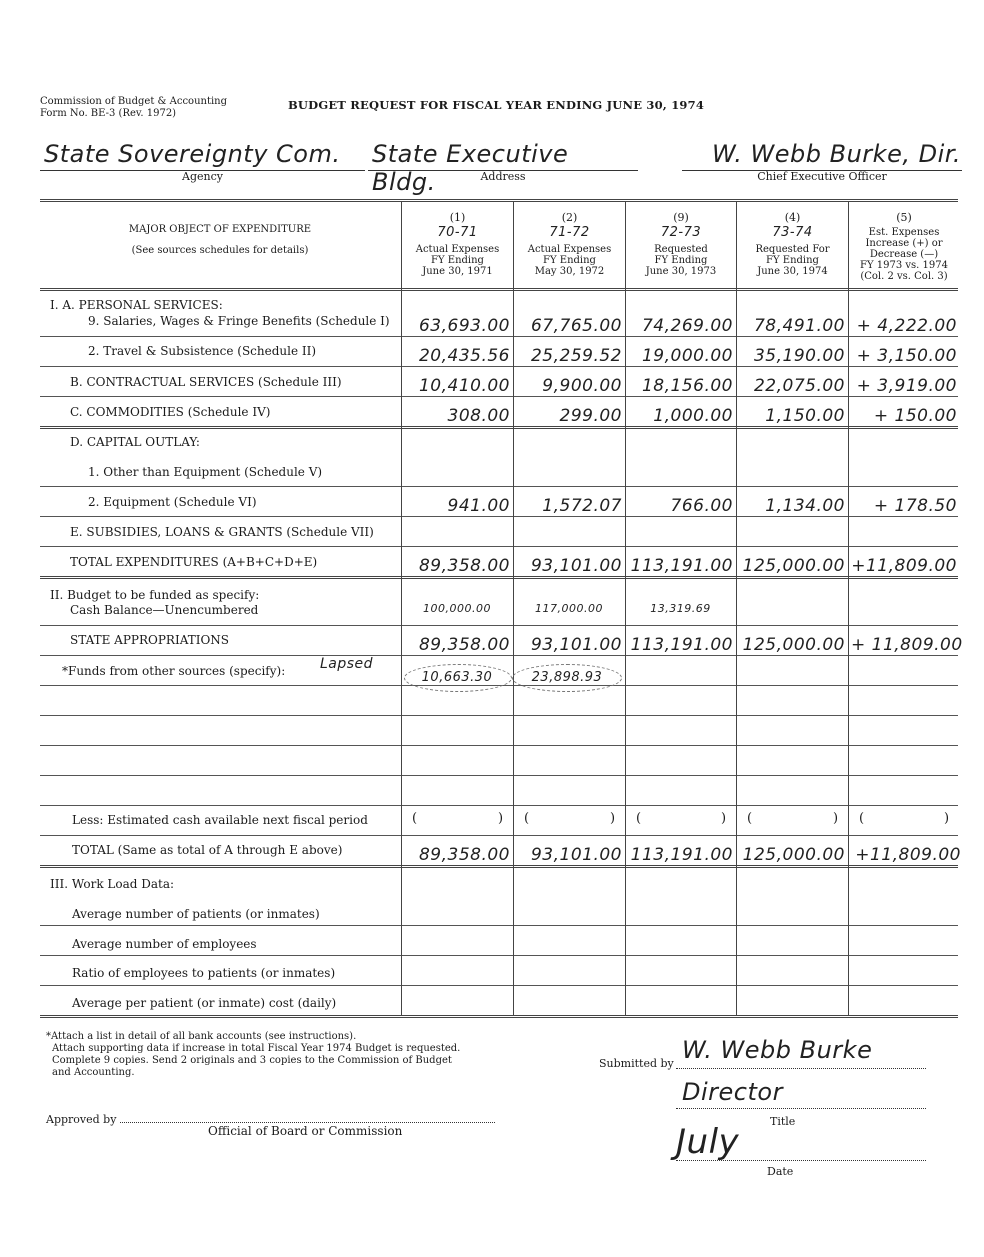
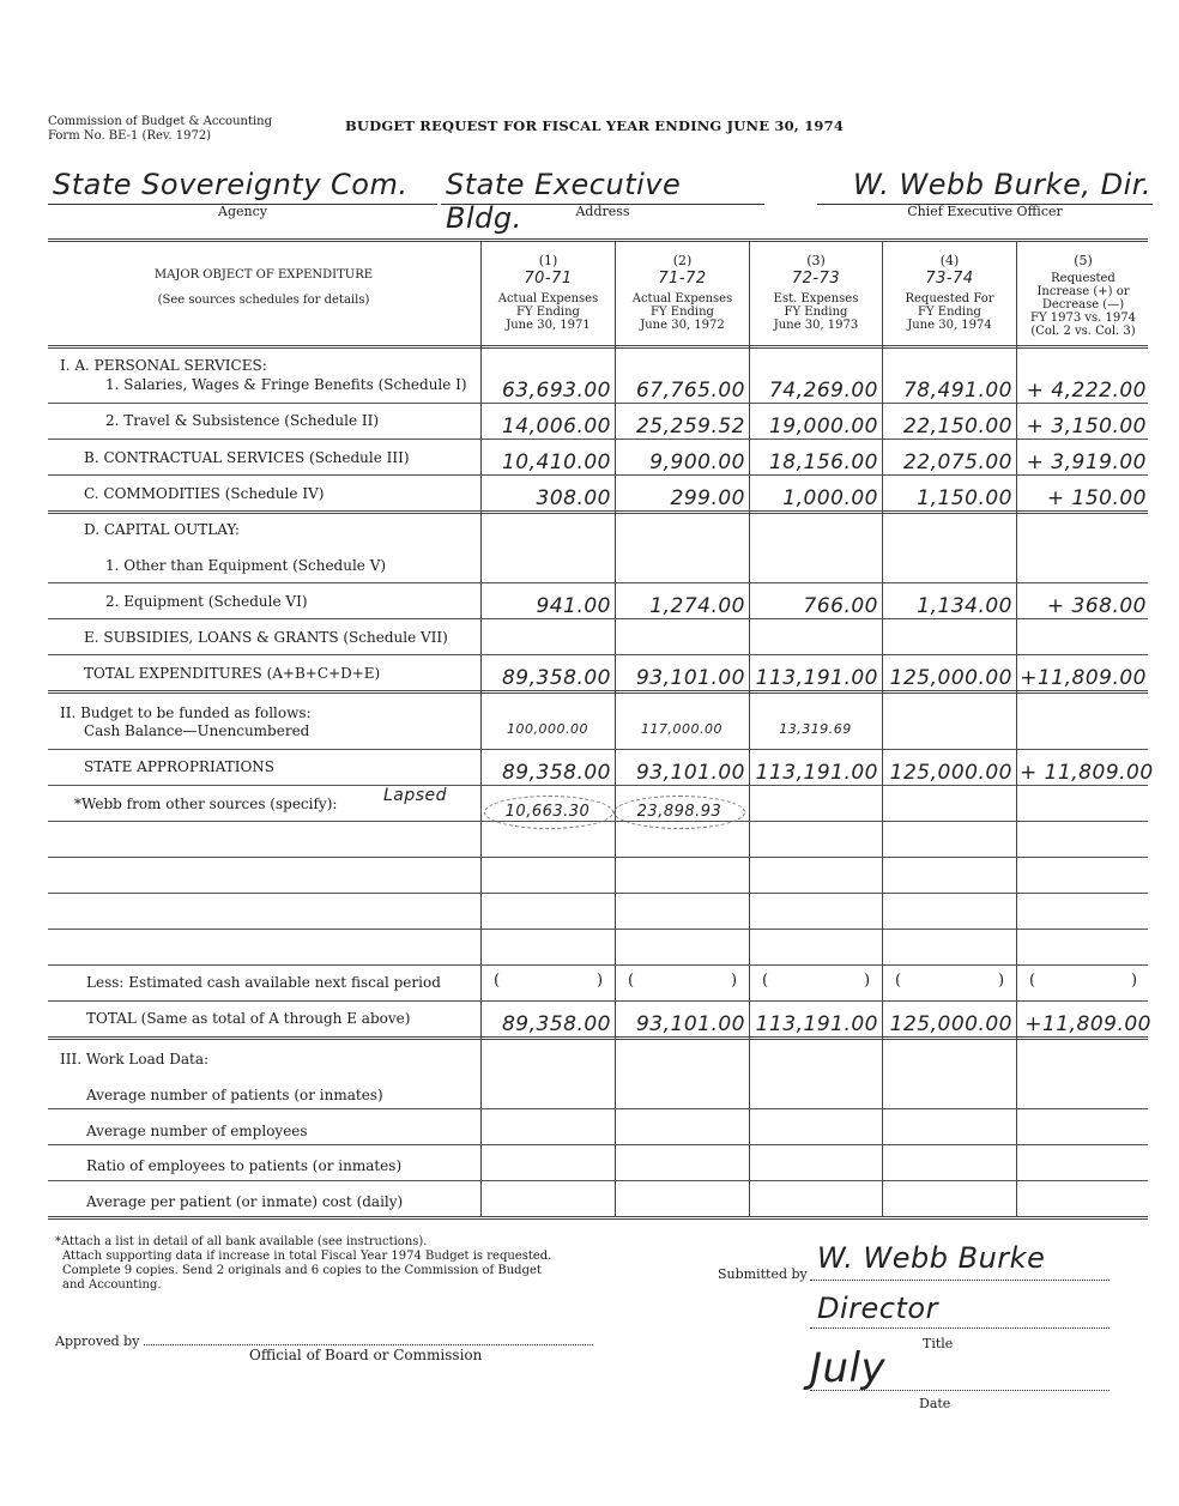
  Commission of Budget & Accounting
- Form No. BE-3 (Rev. 1972)
+ Form No. BE-1 (Rev. 1972)
  BUDGET REQUEST FOR FISCAL YEAR ENDING JUNE 30, 1974
  State Sovereignty Com.
  Agency
  State Executive Bldg.
  Address
  W. Webb Burke, Dir.
  Chief Executive Officer
  MAJOR OBJECT OF EXPENDITURE
  (See sources schedules for details)
  (1)
  70-71
  Actual Expenses
  FY Ending
  June 30, 1971
  (2)
  71-72
  Actual Expenses
  FY Ending
- May 30, 1972
+ June 30, 1972
- (9)
+ (3)
  72-73
- Requested
+ Est. Expenses
  FY Ending
  June 30, 1973
  (4)
  73-74
  Requested For
  FY Ending
  June 30, 1974
  (5)
- Est. Expenses
+ Requested
  Increase (+) or
  Decrease (—)
  FY 1973 vs. 1974
  (Col. 2 vs. Col. 3)
  I. A. PERSONAL SERVICES:
- 9. Salaries, Wages & Fringe Benefits (Schedule I)
+ 1. Salaries, Wages & Fringe Benefits (Schedule I)
  2. Travel & Subsistence (Schedule II)
  B. CONTRACTUAL SERVICES (Schedule III)
  C. COMMODITIES (Schedule IV)
  D. CAPITAL OUTLAY:
  1. Other than Equipment (Schedule V)
  2. Equipment (Schedule VI)
  E. SUBSIDIES, LOANS & GRANTS (Schedule VII)
  TOTAL EXPENDITURES (A+B+C+D+E)
- II. Budget to be funded as specify:
+ II. Budget to be funded as follows:
  Cash Balance—Unencumbered
  STATE APPROPRIATIONS
- *Funds from other sources (specify):
+ *Webb from other sources (specify):
  Lapsed
  Less: Estimated cash available next fiscal period
  TOTAL (Same as total of A through E above)
  III. Work Load Data:
  Average number of patients (or inmates)
  Average number of employees
  Ratio of employees to patients (or inmates)
  Average per patient (or inmate) cost (daily)
  63,693.00
  67,765.00
  74,269.00
  78,491.00
  + 4,222.00
- 20,435.56
+ 14,006.00
  25,259.52
  19,000.00
- 35,190.00
+ 22,150.00
  + 3,150.00
  10,410.00
  9,900.00
  18,156.00
  22,075.00
  + 3,919.00
  308.00
  299.00
  1,000.00
  1,150.00
  + 150.00
  941.00
- 1,572.07
+ 1,274.00
  766.00
  1,134.00
- + 178.50
+ + 368.00
  89,358.00
  93,101.00
  113,191.00
  125,000.00
  +11,809.00
  100,000.00
  117,000.00
  13,319.69
  89,358.00
  93,101.00
  113,191.00
  125,000.00
  + 11,809.00
  10,663.30
  23,898.93
  (
  )
  (
  )
  (
  )
  (
  )
  (
  )
  89,358.00
  93,101.00
  113,191.00
  125,000.00
  +11,809.00
- *Attach a list in detail of all bank accounts (see instructions).
+ *Attach a list in detail of all bank available (see instructions).
  Attach supporting data if increase in total Fiscal Year 1974 Budget is requested.
- Complete 9 copies. Send 2 originals and 3 copies to the Commission of Budget
+ Complete 9 copies. Send 2 originals and 6 copies to the Commission of Budget
  and Accounting.
  Approved by
  Official of Board or Commission
  Submitted by
  W. Webb Burke
  Director
  Title
  July
  Date
